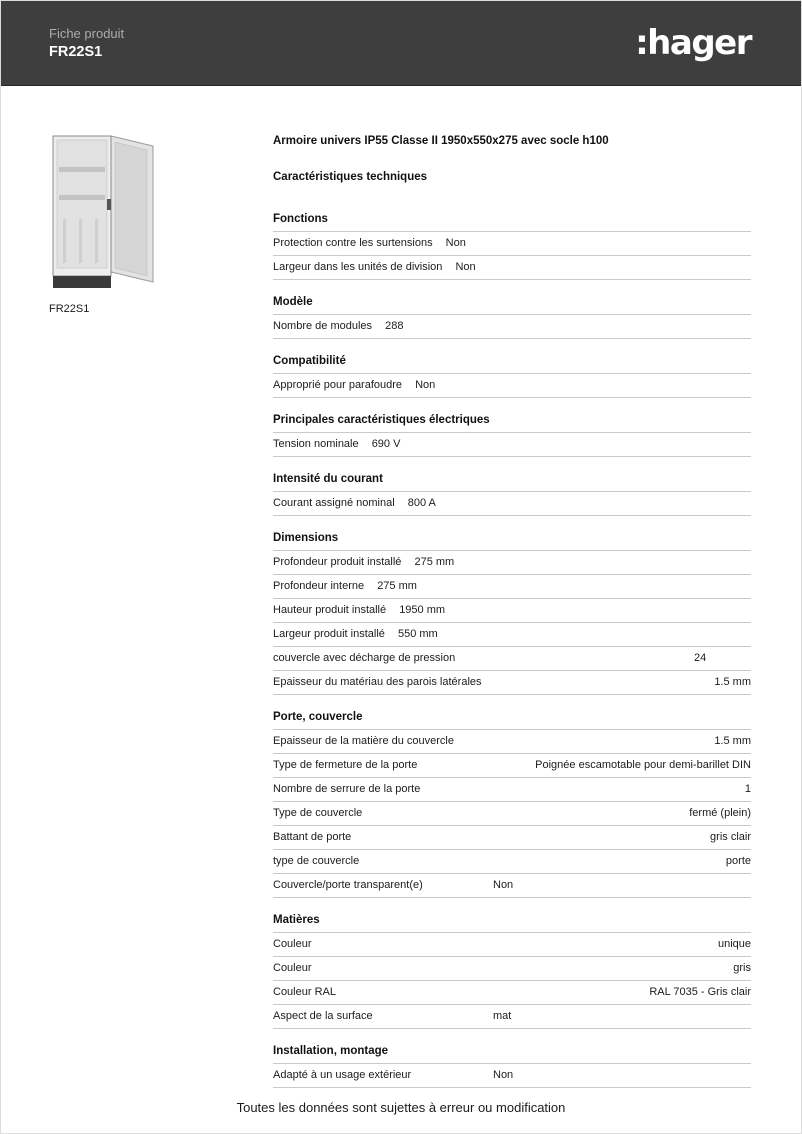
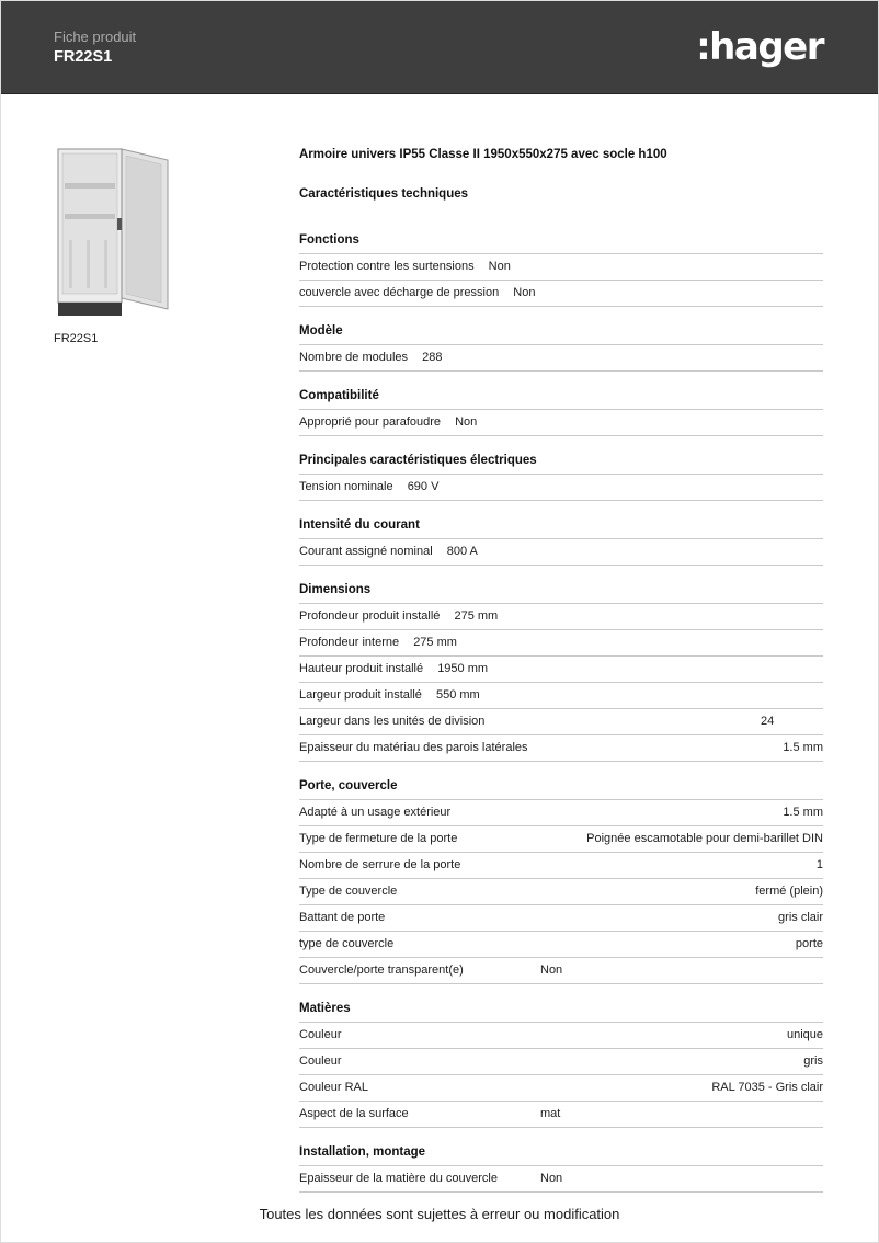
  Fiche produit
  FR22S1
  :hager
  FR22S1
  Armoire univers IP55 Classe II 1950x550x275 avec socle h100
  Caractéristiques techniques
  Fonctions
  Protection contre les surtensions Non
- Largeur dans les unités de division Non
+ couvercle avec décharge de pression Non
  Modèle
  Nombre de modules 288
  Compatibilité
  Approprié pour parafoudre Non
  Principales caractéristiques électriques
  Tension nominale 690 V
  Intensité du courant
  Courant assigné nominal 800 A
  Dimensions
  Profondeur produit installé 275 mm
  Profondeur interne 275 mm
  Hauteur produit installé 1950 mm
  Largeur produit installé 550 mm
- couvercle avec décharge de pression
+ Largeur dans les unités de division
  24
  Epaisseur du matériau des parois latérales
  1.5 mm
  Porte, couvercle
- Epaisseur de la matière du couvercle
+ Adapté à un usage extérieur
  1.5 mm
  Type de fermeture de la porte
  Poignée escamotable pour demi-barillet DIN
  Nombre de serrure de la porte
  1
  Type de couvercle
  fermé (plein)
  Battant de porte
  gris clair
  type de couvercle
  porte
  Couvercle/porte transparent(e)
  Non
  Matières
  Couleur
  unique
  Couleur
  gris
  Couleur RAL
  RAL 7035 - Gris clair
  Aspect de la surface
  mat
  Installation, montage
- Adapté à un usage extérieur
+ Epaisseur de la matière du couvercle
  Non
  Toutes les données sont sujettes à erreur ou modification
